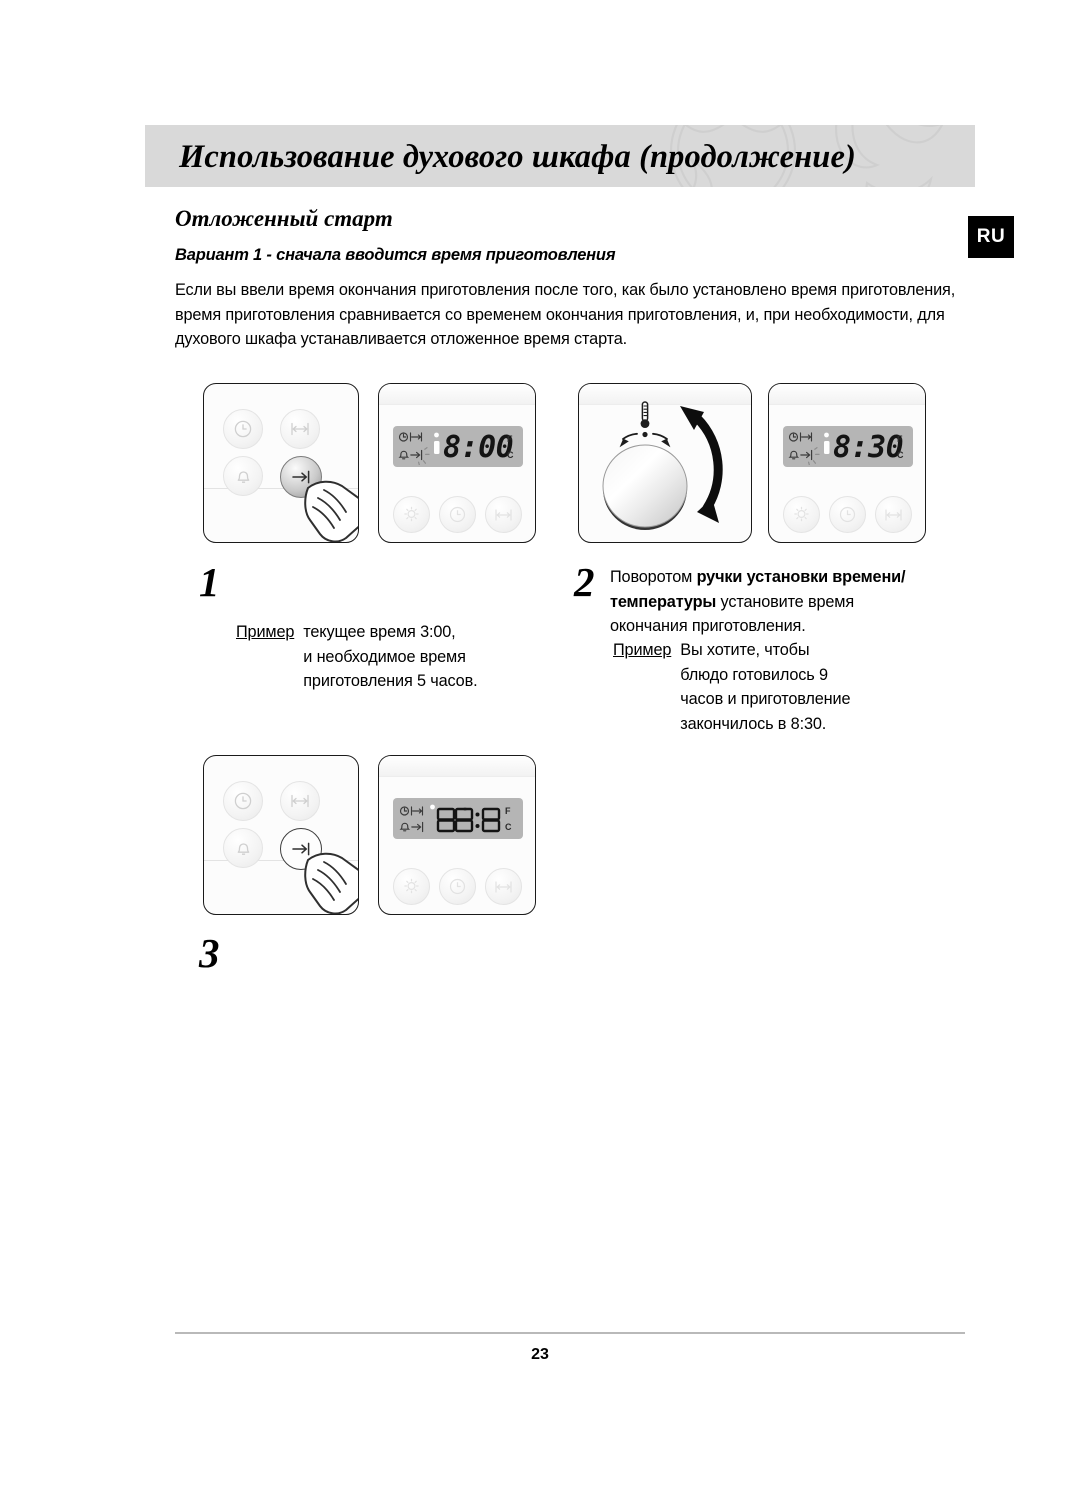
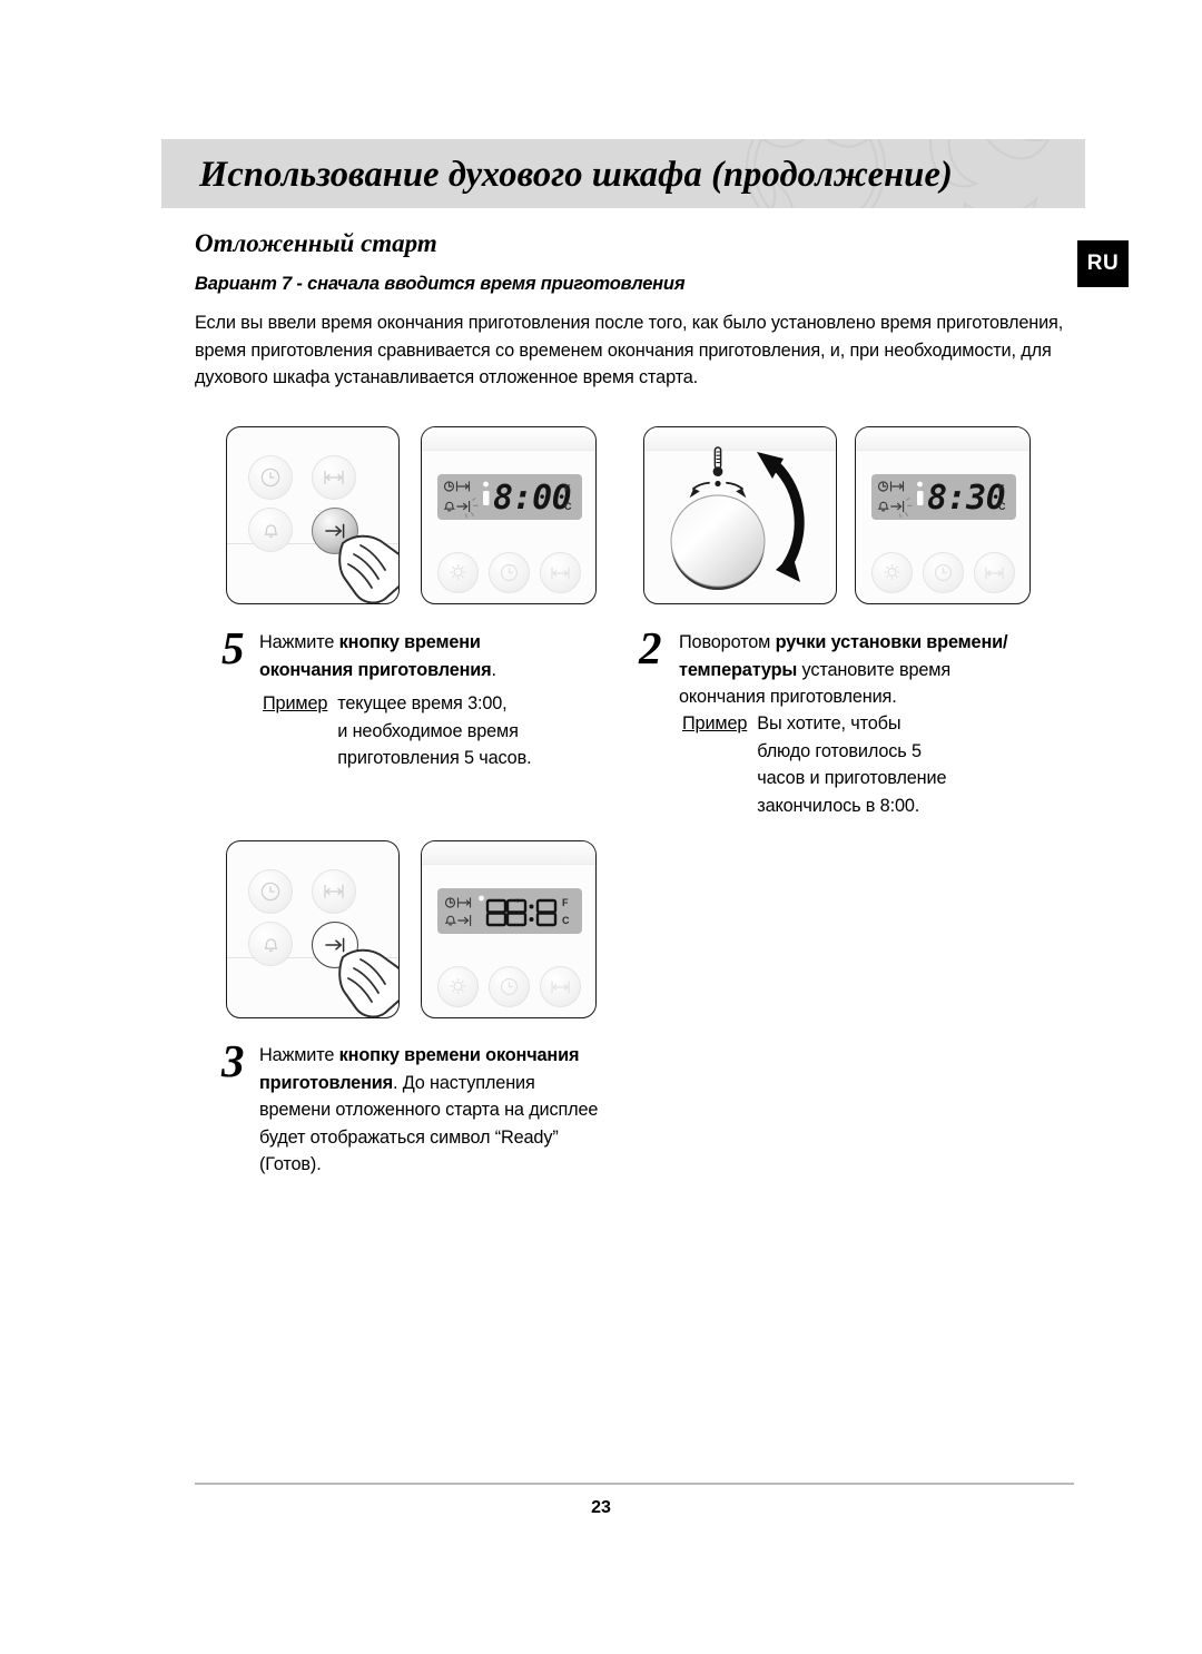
  Использование духового шкафа (продолжение)
  RU
  Отложенный старт
- Вариант 1 - сначала вводится время приготовления
+ Вариант 7 - сначала вводится время приготовления
  Если вы ввели время окончания приготовления после того, как было установлено время приготовления, время приготовления сравнивается со временем окончания приготовления, и, при необходимости, для духового шкафа устанавливается отложенное время старта.
  8:00
  F
  C
  8:30
  F
  C
- 1
+ 5
+ Нажмите кнопку времени окончания приготовления.
  Пример
  текущее время 3:00,
  и необходимое время
  приготовления 5 часов.
  2
  Поворотом ручки установки времени/температуры установите время окончания приготовления.
  Пример
  Вы хотите, чтобы
- блюдо готовилось 9
+ блюдо готовилось 5
  часов и приготовление
- закончилось в 8:30.
+ закончилось в 8:00.
  F
  C
  3
+ Нажмите кнопку времени окончания приготовления. До наступления времени отложенного старта на дисплее будет отображаться символ “Ready” (Готов).
  23
